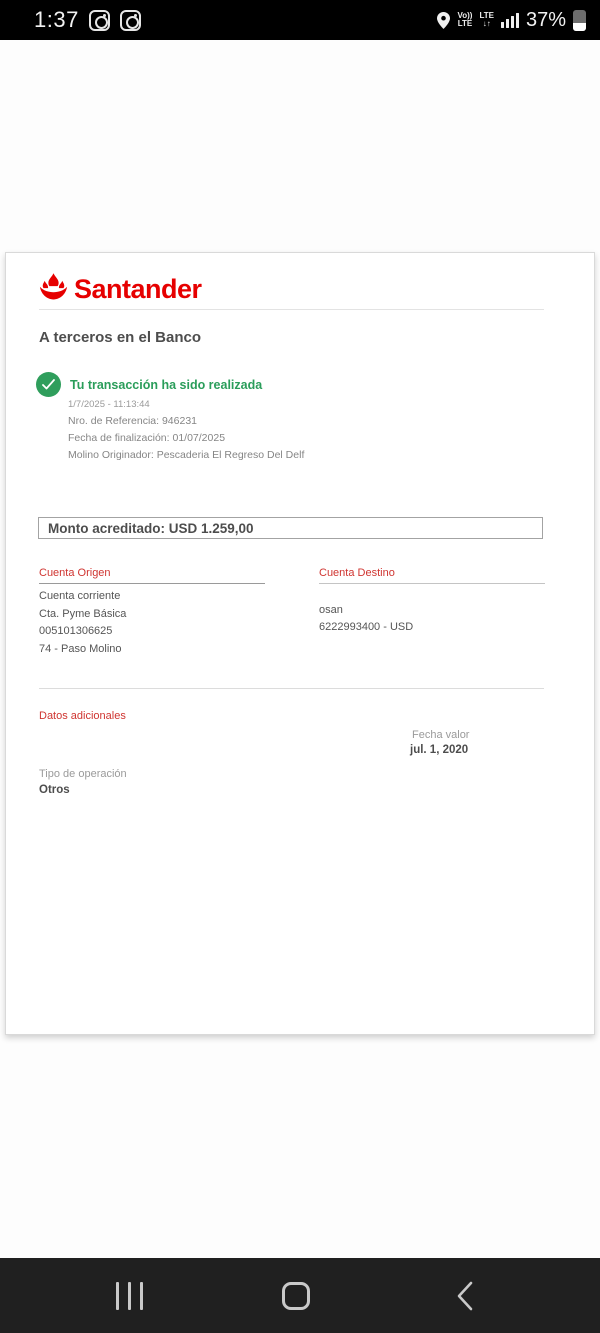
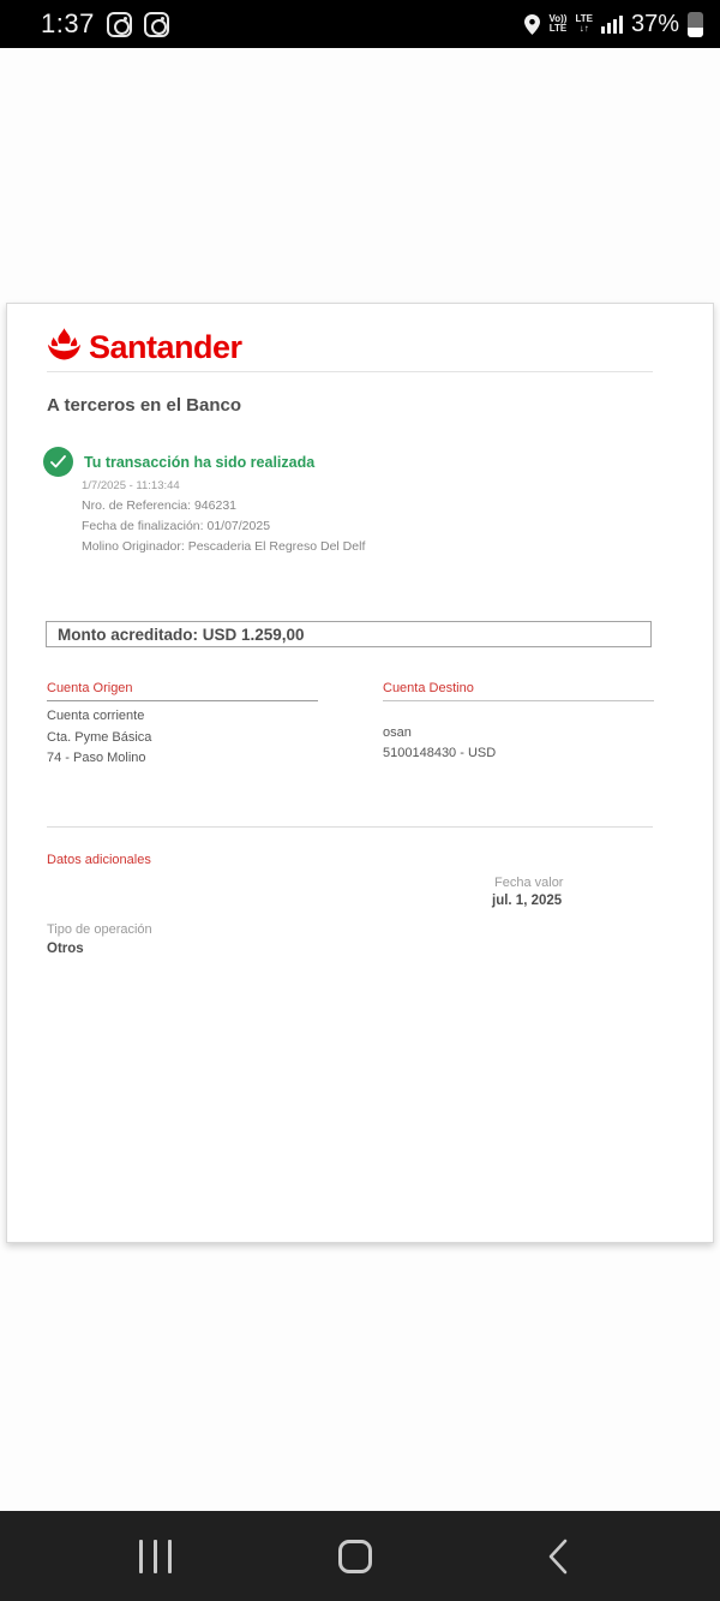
  1:37
  Vo))
  LTE
  LTE
  ↓↑
  37%
  Santander
  A terceros en el Banco
  Tu transacción ha sido realizada
  1/7/2025 - 11:13:44
  Nro. de Referencia: 946231
  Fecha de finalización: 01/07/2025
  Molino Originador: Pescaderia El Regreso Del Delf
  Monto acreditado: USD 1.259,00
  Cuenta Origen
  Cuenta corriente
  Cta. Pyme Básica
- 005101306625
  74 - Paso Molino
  Cuenta Destino
  osan
- 6222993400 - USD
+ 5100148430 - USD
  Datos adicionales
  Fecha valor
- jul. 1, 2020
+ jul. 1, 2025
  Tipo de operación
  Otros
